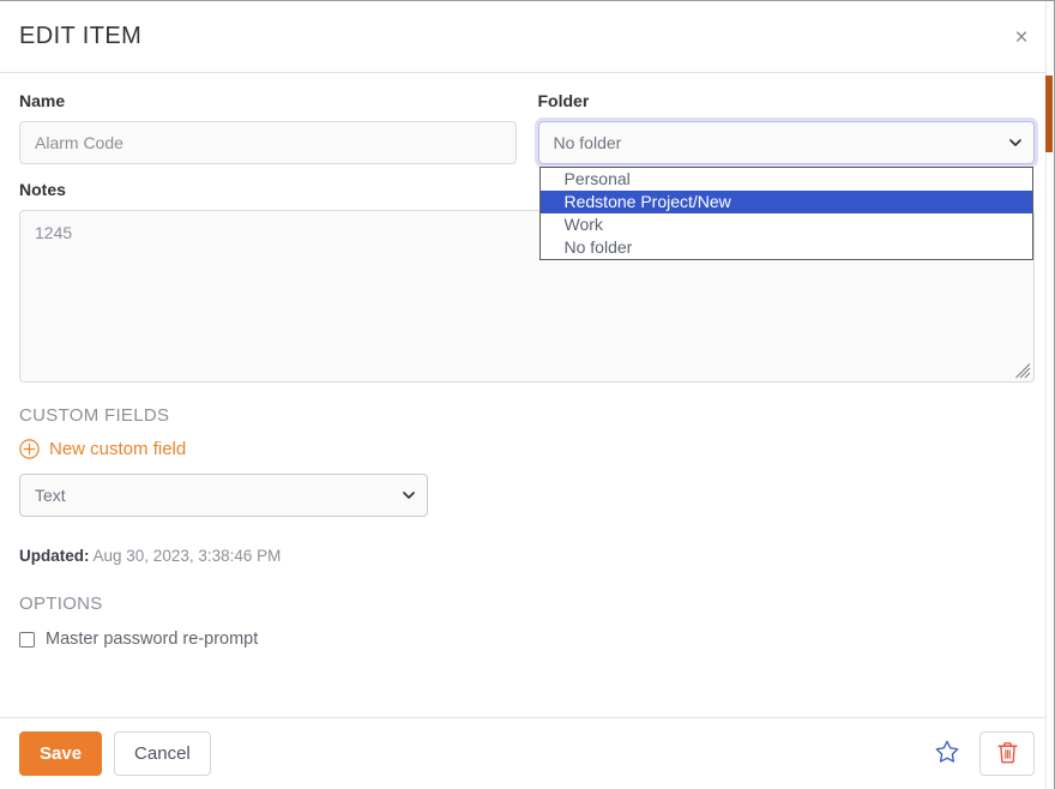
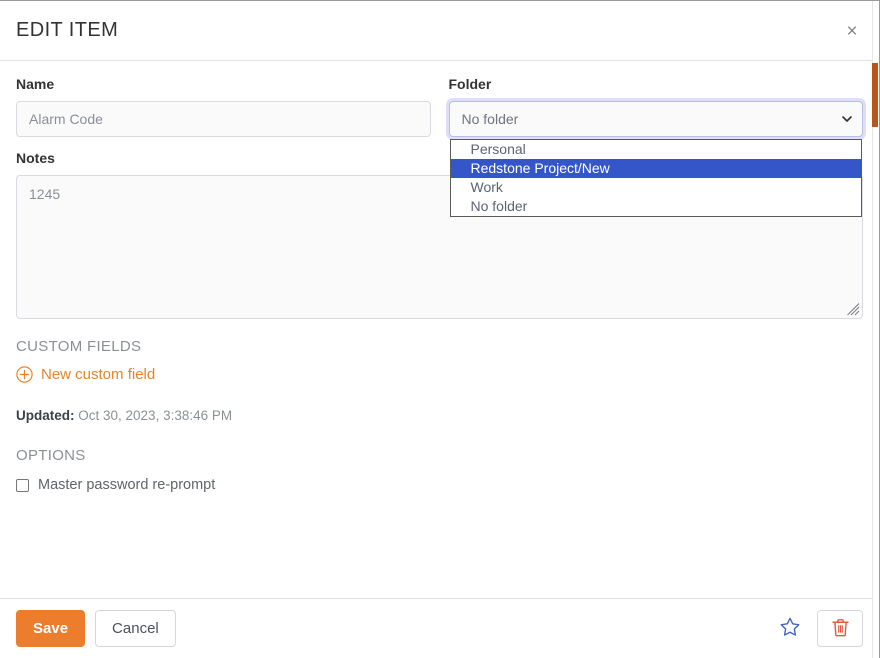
  EDIT ITEM
  ×
  Name
  Alarm Code
  Folder
  No folder
  Personal
  Redstone Project/New
  Work
  No folder
  Notes
  1245
  CUSTOM FIELDS
  New custom field
- Text
- Updated: Aug 30, 2023, 3:38:46 PM
+ Updated: Oct 30, 2023, 3:38:46 PM
  OPTIONS
  Master password re-prompt
  Save
  Cancel
